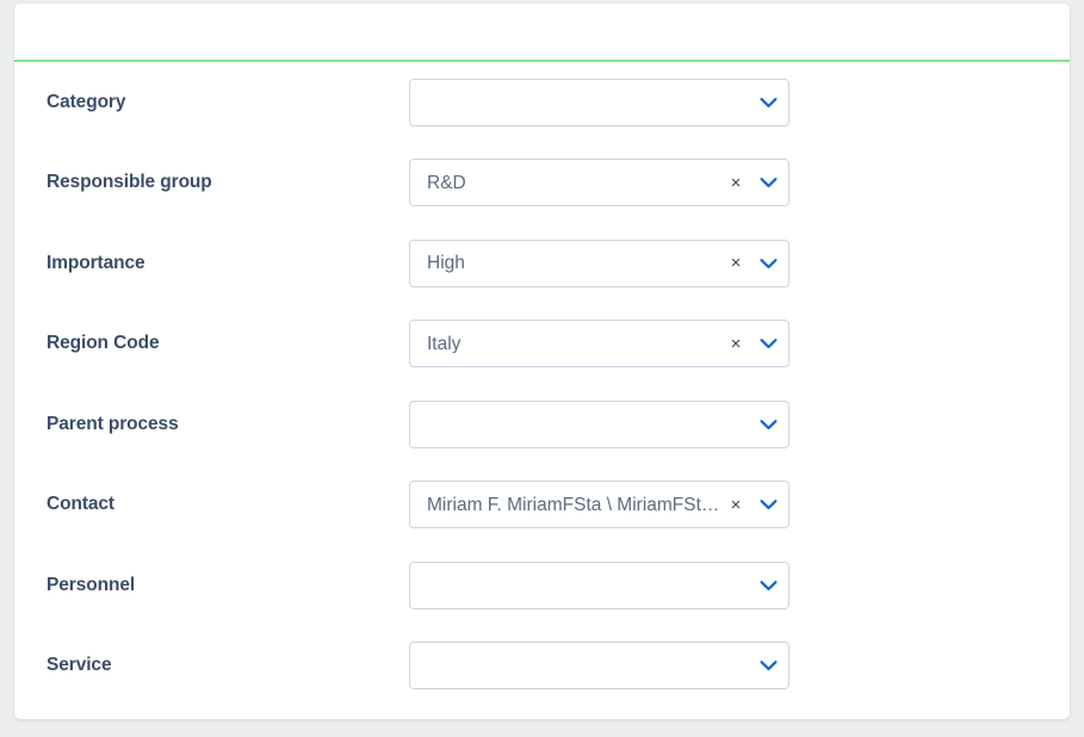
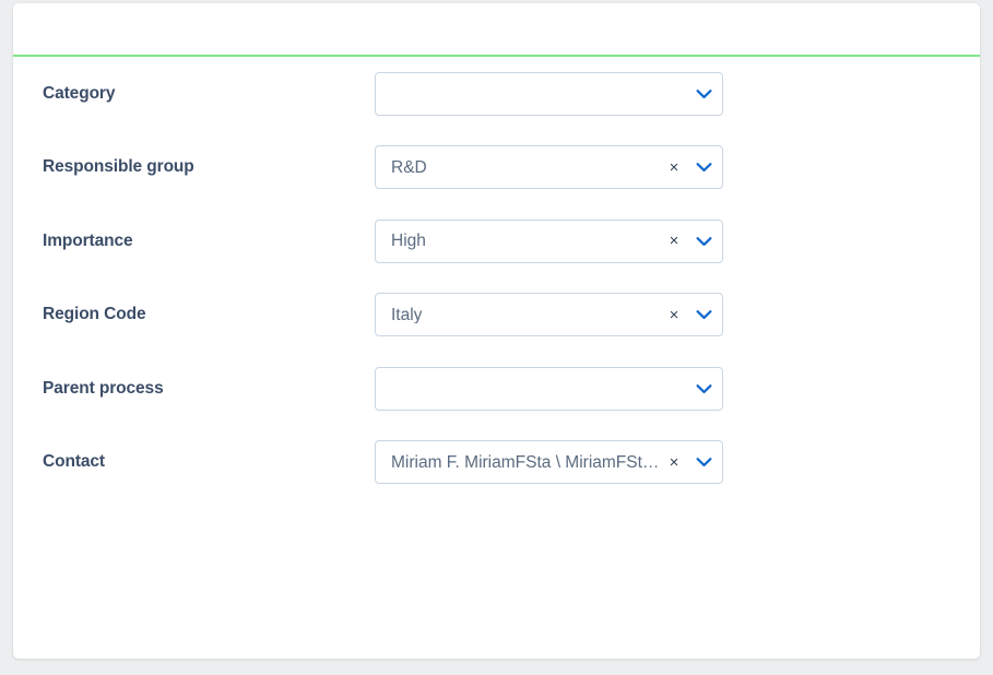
  Category
  Responsible group
  R&D
  ×
  Importance
  High
  ×
  Region Code
  Italy
  ×
  Parent process
  Contact
  Miriam F. MiriamFSta \ MiriamFSta...
  ×
- Personnel
- Service
